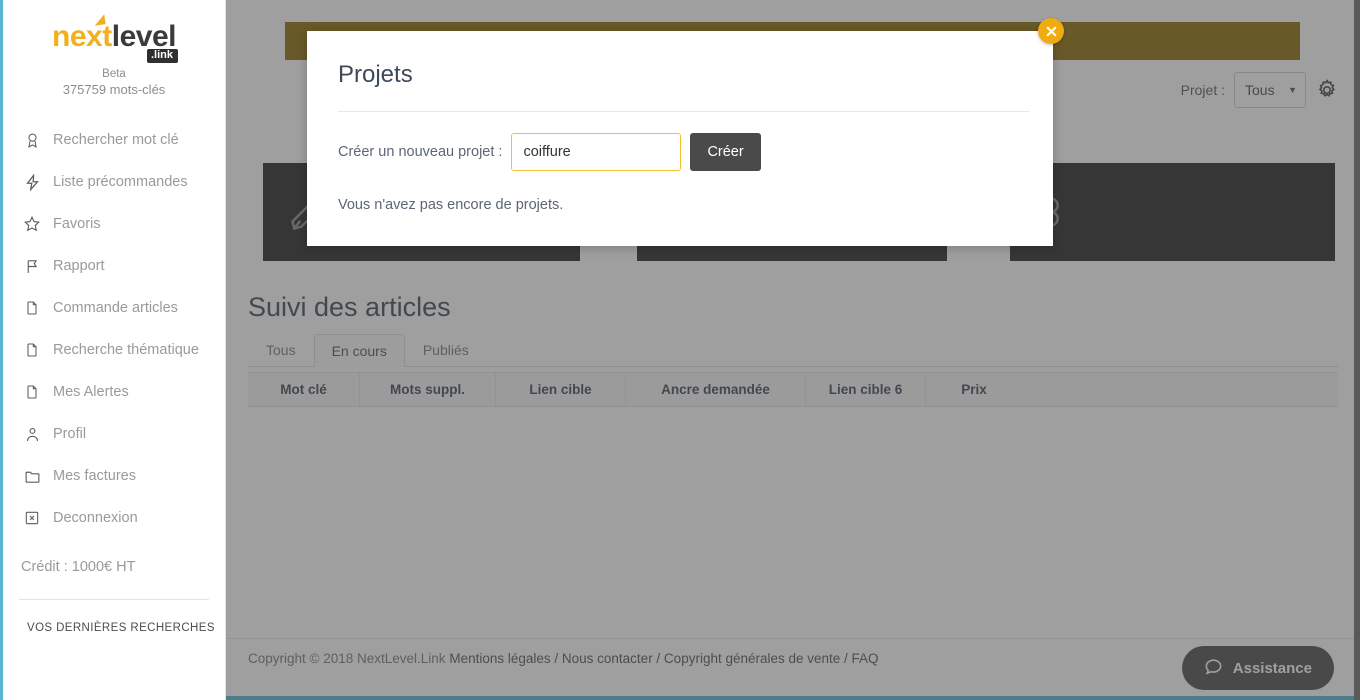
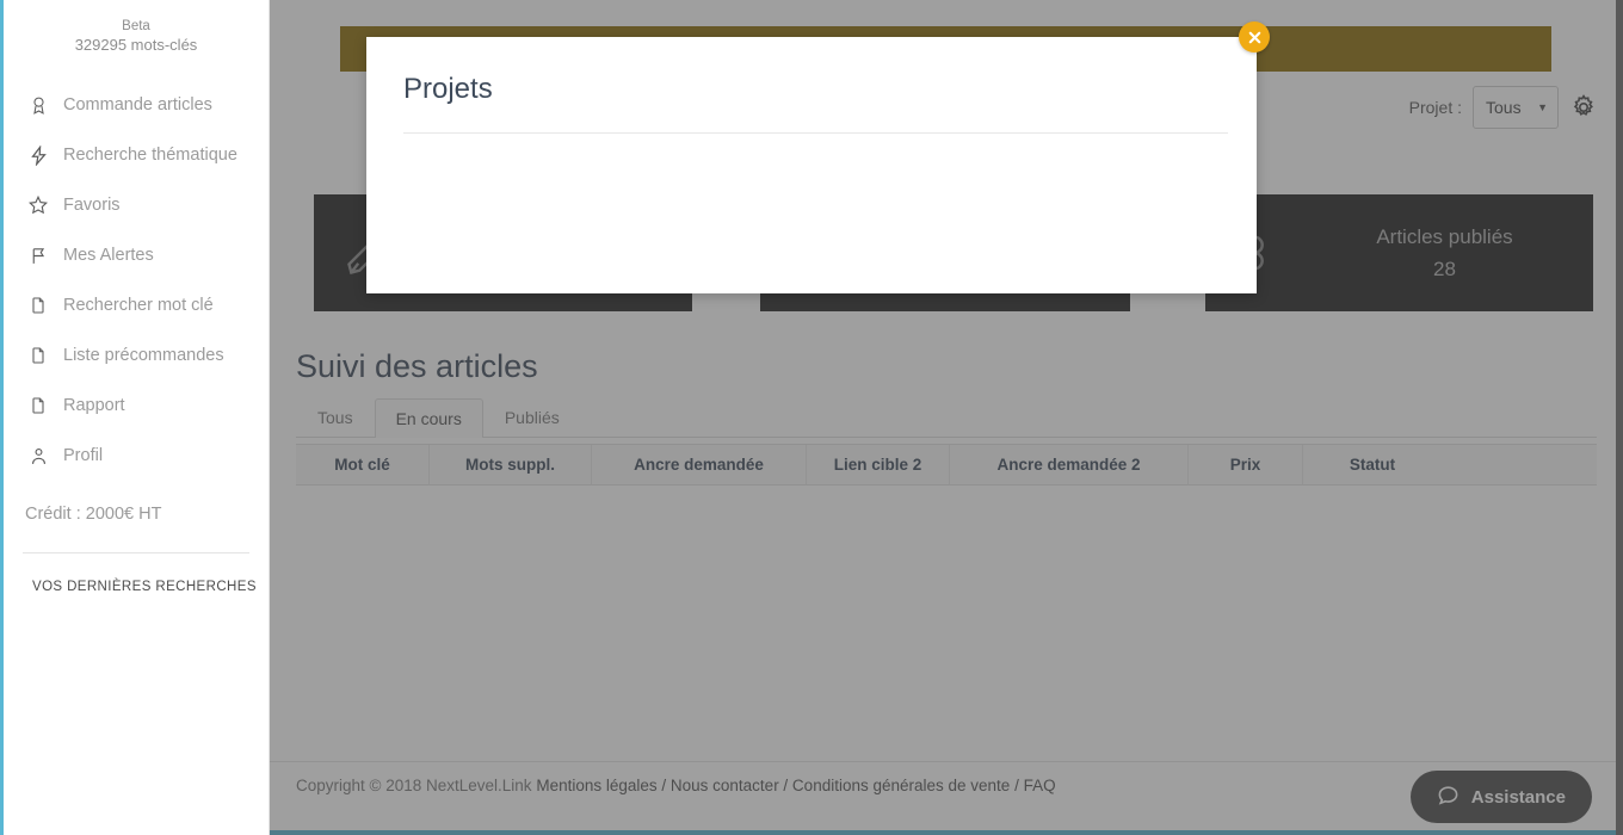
  Projet :
  Tous
  ▼
+ Articles publiés
+ 28
  Suivi des articles
  Tous
  En cours
  Publiés
  Mot clé
  Mots suppl.
- Lien cible
  Ancre demandée
- Lien cible 6
+ Lien cible 2
+ Ancre demandée 2
  Prix
+ Statut
- Copyright © 2018 NextLevel.Link Mentions légales / Nous contacter / Copyright générales de vente / FAQ
+ Copyright © 2018 NextLevel.Link Mentions légales / Nous contacter / Conditions générales de vente / FAQ
  Assistance
- nextlevel
- .link
  Beta
- 375759 mots-clés
+ 329295 mots-clés
- Rechercher mot clé
+ Commande articles
- Liste précommandes
+ Recherche thématique
  Favoris
- Rapport
+ Mes Alertes
- Commande articles
+ Rechercher mot clé
- Recherche thématique
+ Liste précommandes
- Mes Alertes
+ Rapport
  Profil
- Mes factures
- Deconnexion
- Crédit : 1000€ HT
+ Crédit : 2000€ HT
  VOS DERNIÈRES RECHERCHES
  Projets
- Créer un nouveau projet :
- coiffure
- Créer
- Vous n'avez pas encore de projets.
